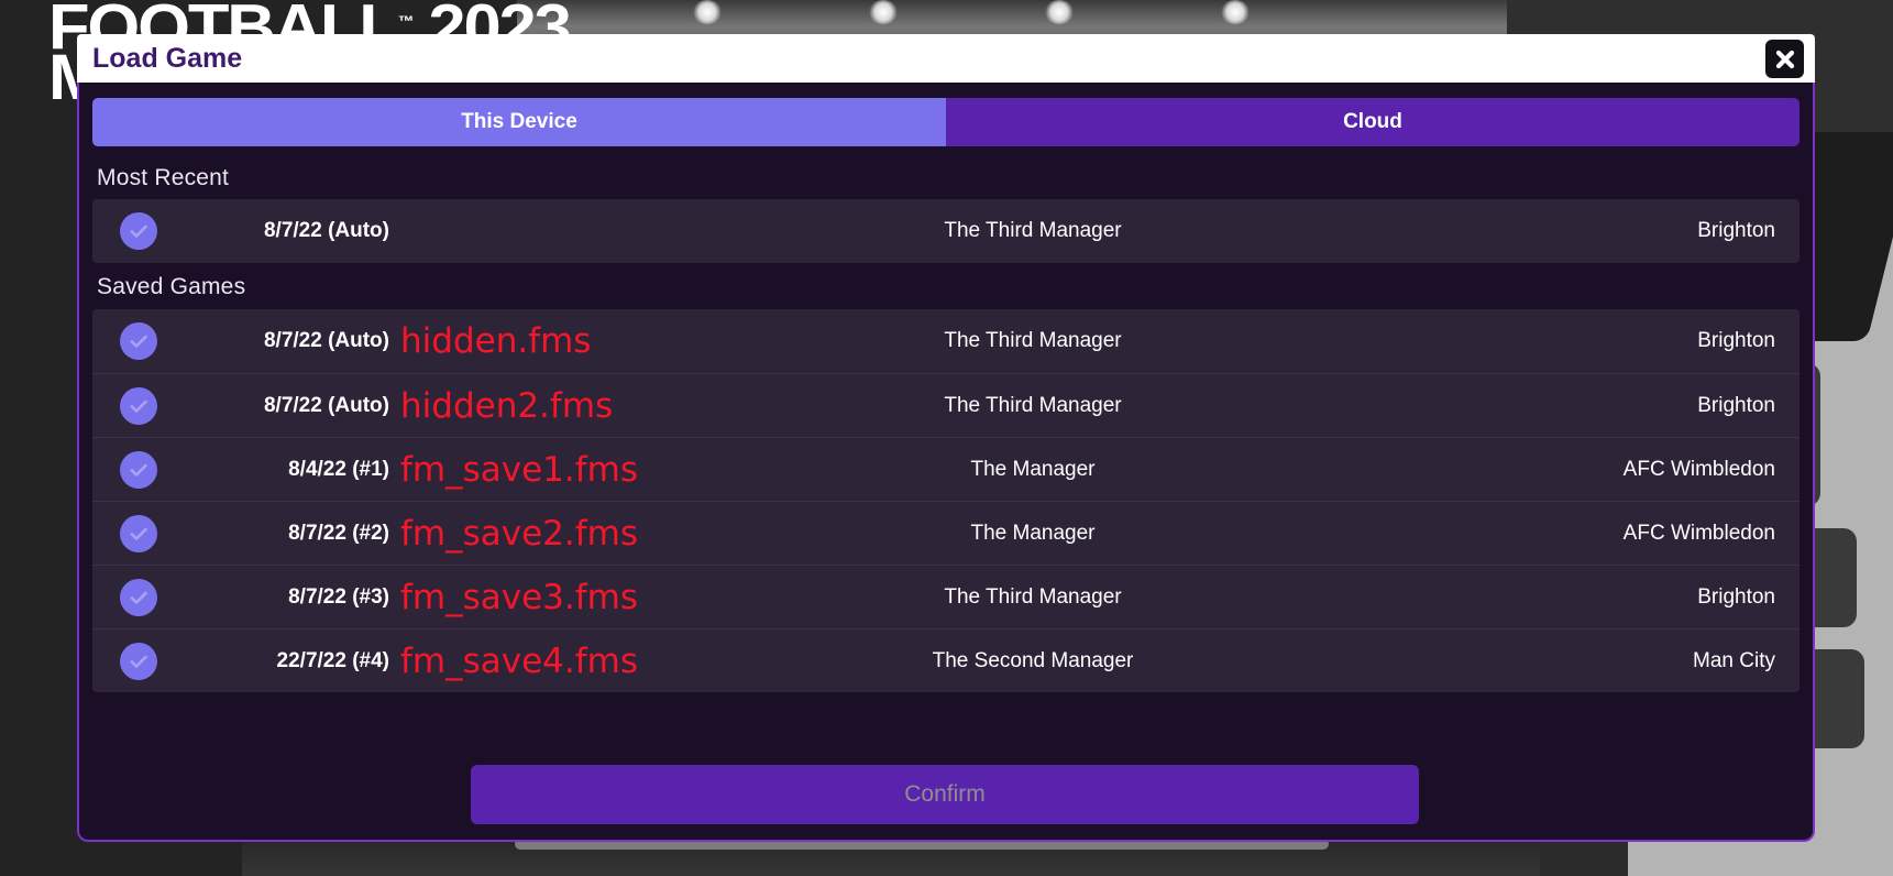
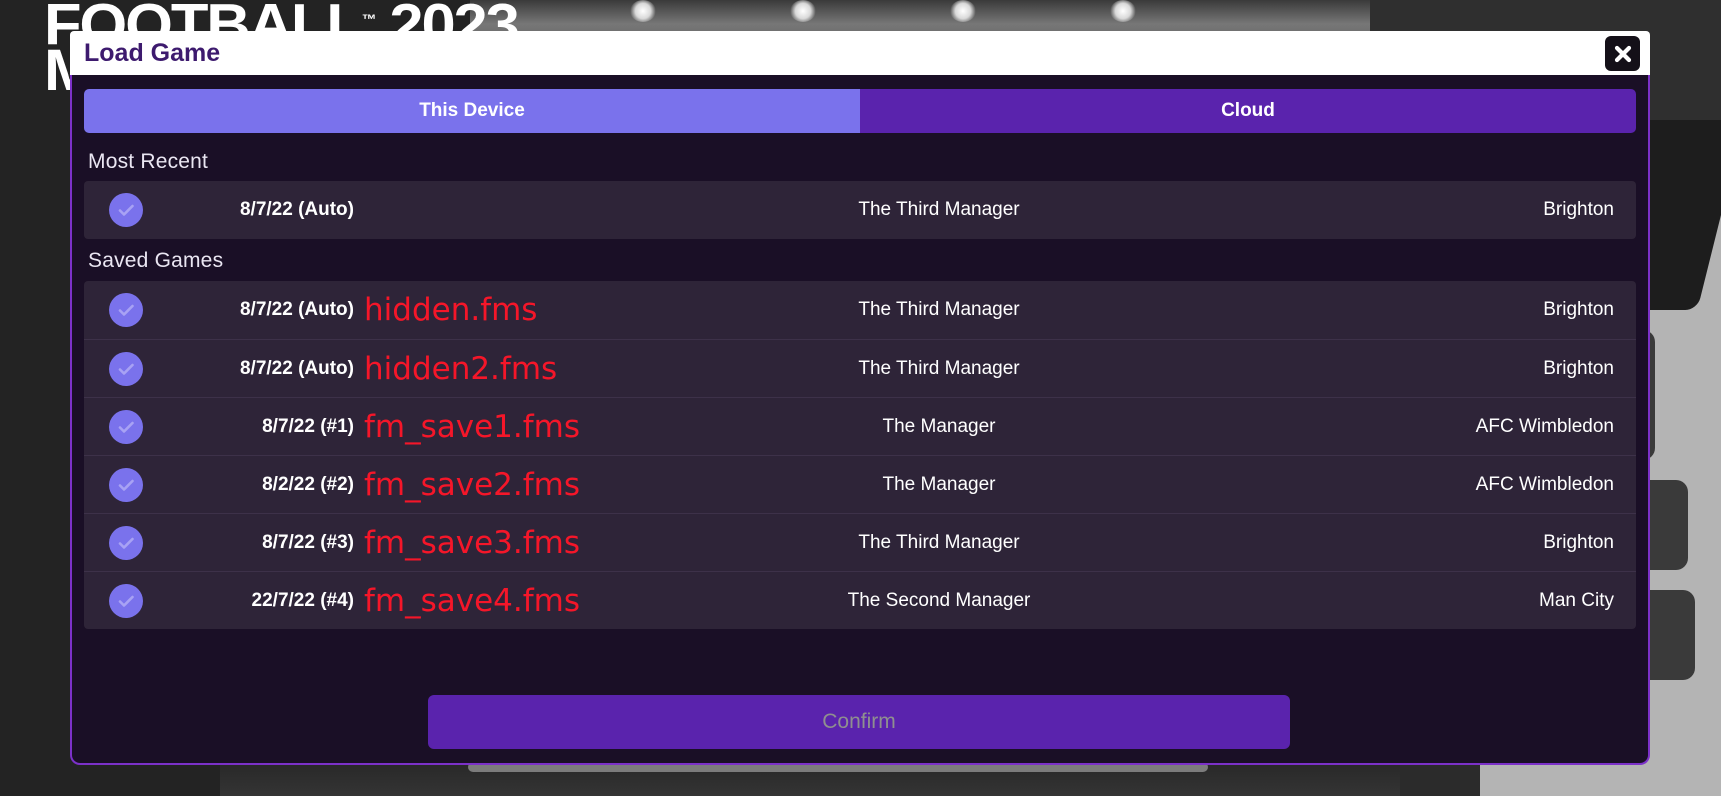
  FOOTBALL™ 2023 M
  Load Game
  This Device
  Cloud
  Most Recent
  8/7/22 (Auto)
  The Third Manager
  Brighton
  Saved Games
  8/7/22 (Auto)
  hidden.fms
  The Third Manager
  Brighton
  8/7/22 (Auto)
  hidden2.fms
  The Third Manager
  Brighton
- 8/4/22 (#1)
+ 8/7/22 (#1)
  fm_save1.fms
  The Manager
  AFC Wimbledon
- 8/7/22 (#2)
+ 8/2/22 (#2)
  fm_save2.fms
  The Manager
  AFC Wimbledon
  8/7/22 (#3)
  fm_save3.fms
  The Third Manager
  Brighton
  22/7/22 (#4)
  fm_save4.fms
  The Second Manager
  Man City
  Confirm
